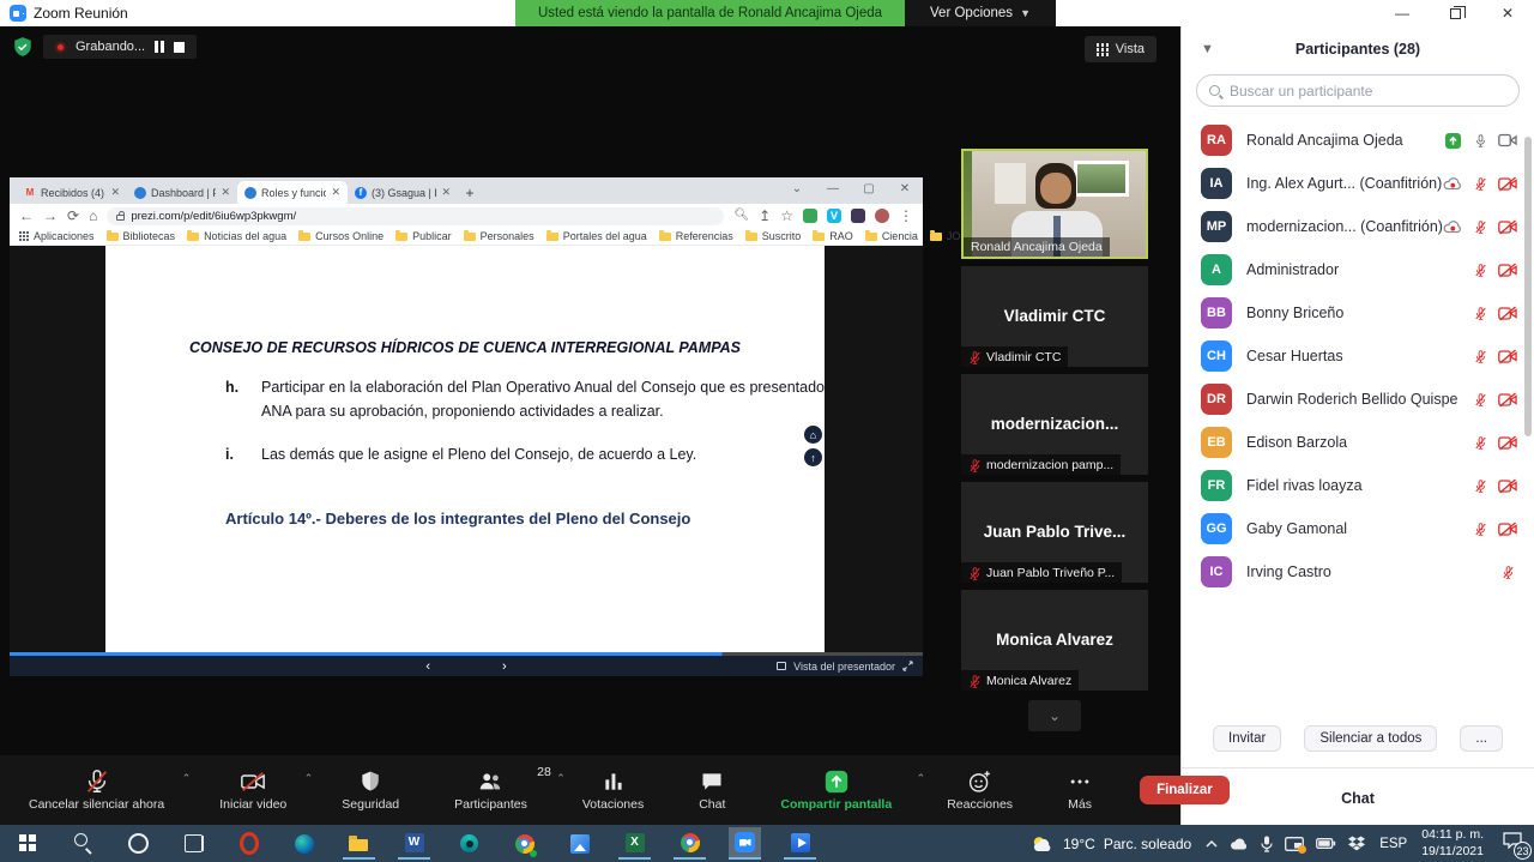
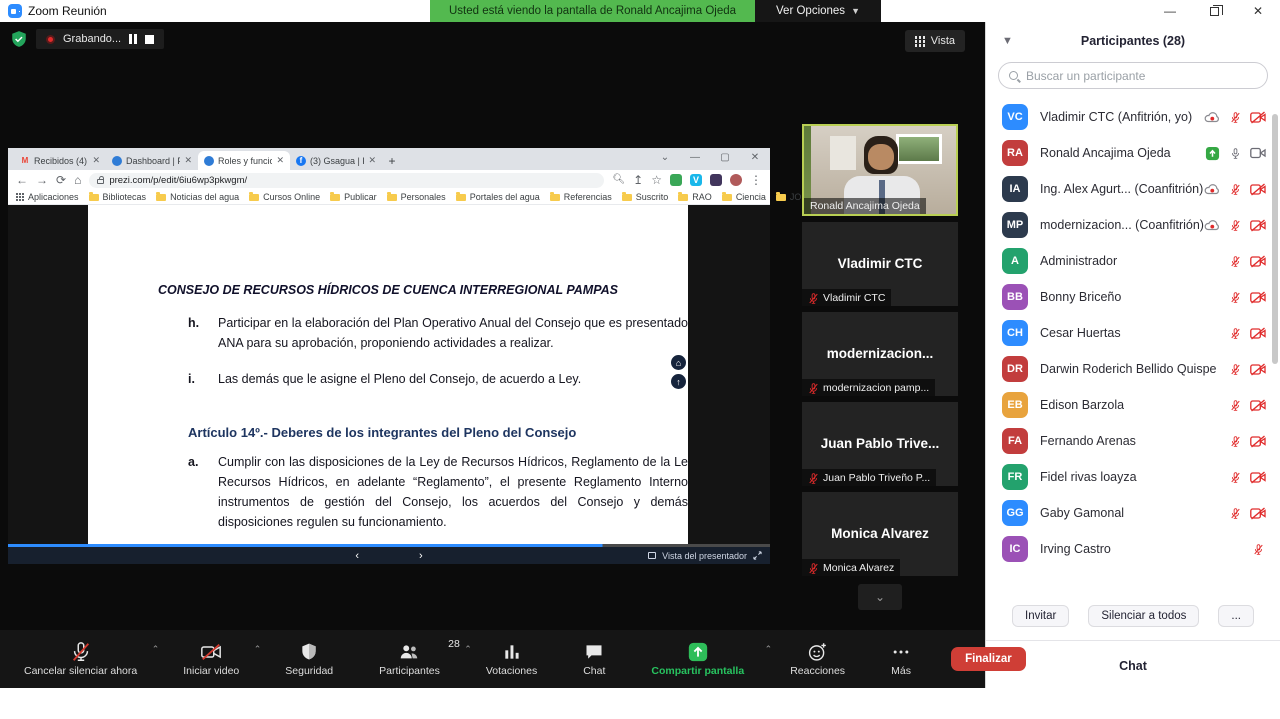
  Zoom Reunión
  Usted está viendo la pantalla de Ronald Ancajima Ojeda
  Ver Opciones
  ▼
  —
  ✕
  Grabando...
  Vista
  ✕
  Dashboard | P
  ✕
  ✕
  ✕
  +
  ⌄
  —
  ▢
  ✕
  ←
  →
  ⟳
  ⌂
  prezi.com/p/edit/6iu6wp3pkwgm/
  🔍︎
  ↥
  ☆
  V
  ⋮
  Aplicaciones
  Bibliotecas
  Noticias del agua
  Cursos Online
  Publicar
  Personales
  Portales del agua
  Referencias
  Suscrito
  RAO
  Ciencia
  CONSEJO DE RECURSOS HÍDRICOS DE CUENCA INTERREGIONAL PAMPAS
  h.
  Participar en la elaboración del Plan Operativo Anual del Consejo que es presentado ANA para su aprobación, proponiendo actividades a realizar.
  i.
  Las demás que le asigne el Pleno del Consejo, de acuerdo a Ley.
  Artículo 14º.- Deberes de los integrantes del Pleno del Consejo
+ a.
+ Cumplir con las disposiciones de la Ley de Recursos Hídricos, Reglamento de la Le Recursos Hídricos, en adelante “Reglamento”, el presente Reglamento Interno instrumentos de gestión del Consejo, los acuerdos del Consejo y demás disposiciones regulen su funcionamiento.
  ⌂
  ↑
  ‹
  ›
  Vista del presentador
  Ronald Ancajima Ojeda
  Vladimir CTC
  Vladimir CTC
  modernizacion...
  modernizacion pamp...
  Juan Pablo Trive...
  Juan Pablo Triveño P...
  Monica Alvarez
  Monica Alvarez
  ⌄
  ▼
  Participantes (28)
  Buscar un participante
+ VC
+ Vladimir CTC (Anfitrión, yo)
  RA
  Ronald Ancajima Ojeda
  IA
  Ing. Alex Agurt... (Coanfitrión)
  MP
  modernizacion... (Coanfitrión)
  A
  Administrador
  BB
  Bonny Briceño
  CH
  Cesar Huertas
  DR
  Darwin Roderich Bellido Quispe
  EB
  Edison Barzola
+ FA
+ Fernando Arenas
  FR
  Fidel rivas loayza
  GG
  Gaby Gamonal
  IC
  Irving Castro
  Invitar
  Silenciar a todos
  ...
  Chat
  Cancelar silenciar ahora
  ⌃
  Iniciar video
  ⌃
  Seguridad
  Participantes
  28
  ⌃
  Votaciones
  Chat
  Compartir pantalla
  ⌃
  Reacciones
  Más
  Finalizar
- 19°C
- Parc. soleado
- ESP
- 04:11 p. m.
- 19/11/2021
- 23
